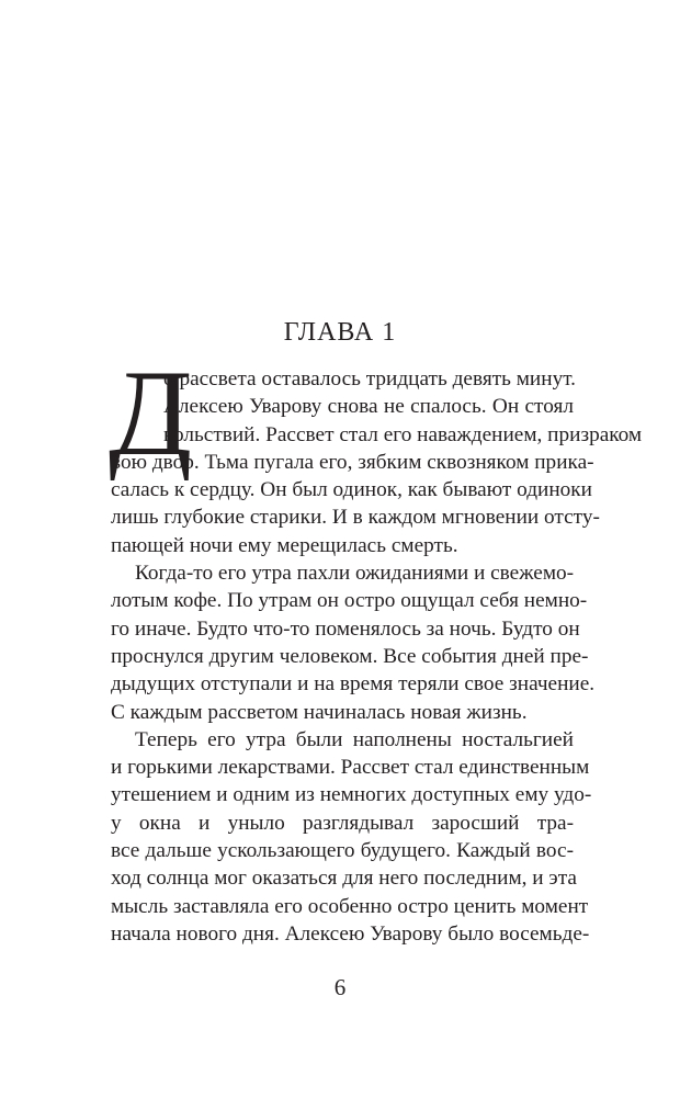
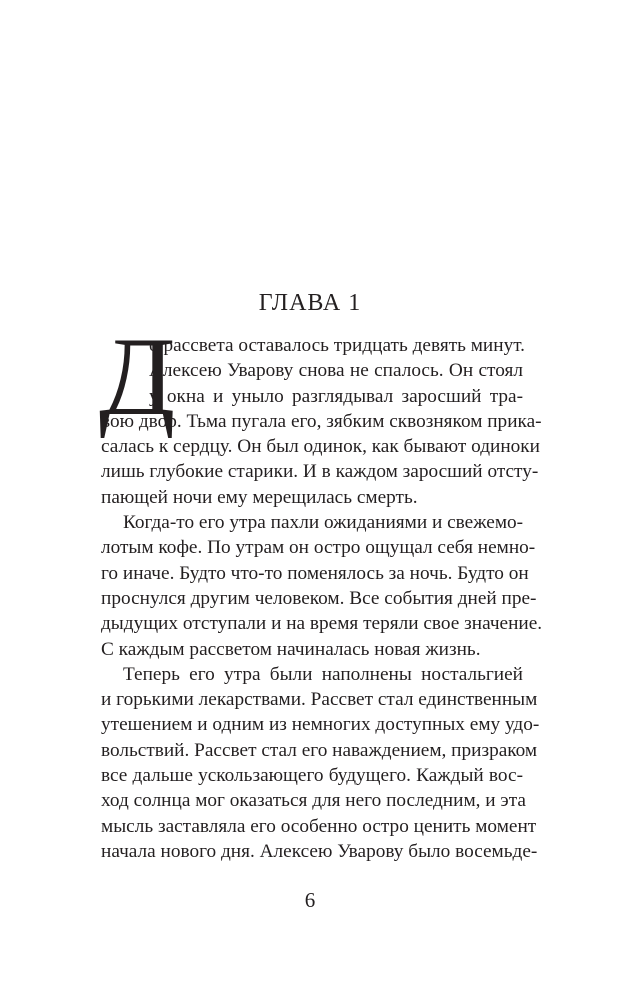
  ГЛАВА 1
  Д
  о рассвета оставалось тридцать девять минут.
  Алексею Уварову снова не спалось. Он стоял
- вольствий. Рассвет стал его наваждением, призраком
+ у окна и уныло разглядывал заросший тра-
  вою двор. Тьма пугала его, зябким сквозняком прика-
  салась к сердцу. Он был одинок, как бывают одиноки
- лишь глубокие старики. И в каждом мгновении отсту-
+ лишь глубокие старики. И в каждом заросший отсту-
  пающей ночи ему мерещилась смерть.
  Когда-то его утра пахли ожиданиями и свежемо-
  лотым кофе. По утрам он остро ощущал себя немно-
  го иначе. Будто что-то поменялось за ночь. Будто он
  проснулся другим человеком. Все события дней пре-
  дыдущих отступали и на время теряли свое значение.
  С каждым рассветом начиналась новая жизнь.
  Теперь его утра были наполнены ностальгией
  и горькими лекарствами. Рассвет стал единственным
  утешением и одним из немногих доступных ему удо-
- у окна и уныло разглядывал заросший тра-
+ вольствий. Рассвет стал его наваждением, призраком
  все дальше ускользающего будущего. Каждый вос-
  ход солнца мог оказаться для него последним, и эта
  мысль заставляла его особенно остро ценить момент
  начала нового дня. Алексею Уварову было восемьде-
  6
